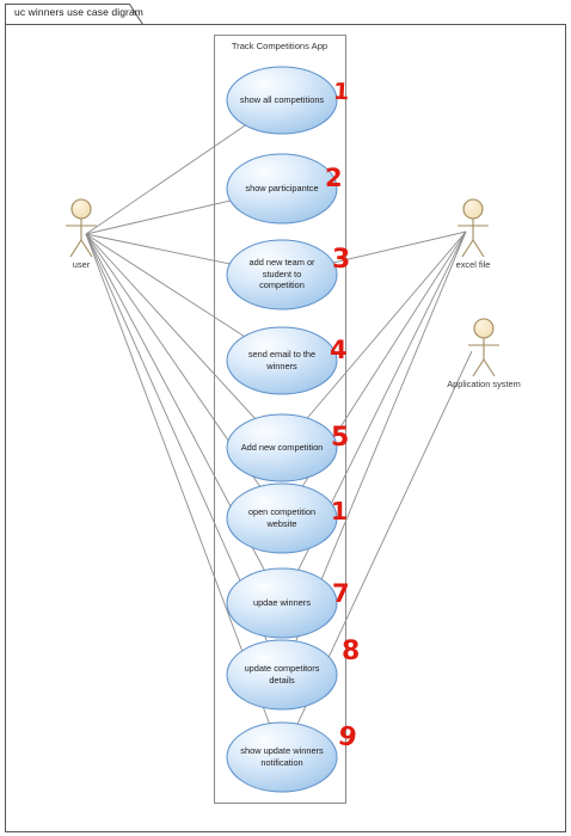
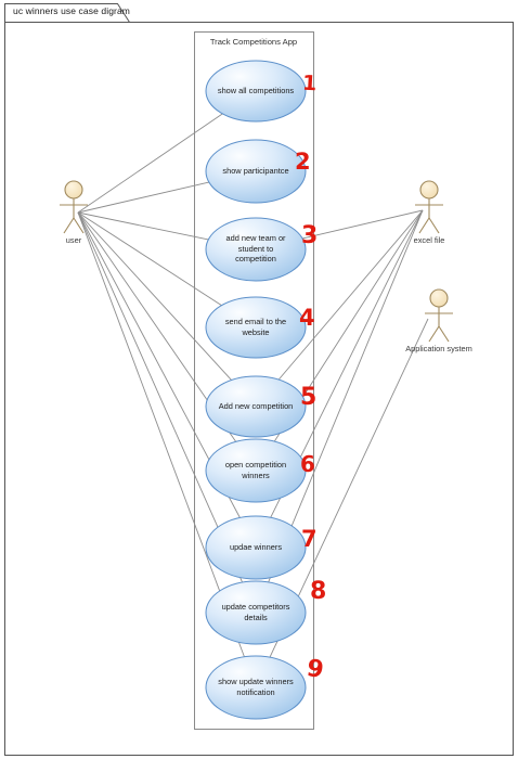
  uc winners use case digram
  Track Competitions App
  show all competitions
  show participantce
  add new team or
  student to
  competition
  send email to the
- winners
+ website
  Add new competition
  open competition
- website
+ winners
  updae winners
  update competitors
  details
  show update winners
  notification
  user
  excel file
  Application system
  2
  3
  4
  5
- 1
+ 6
  7
  8
